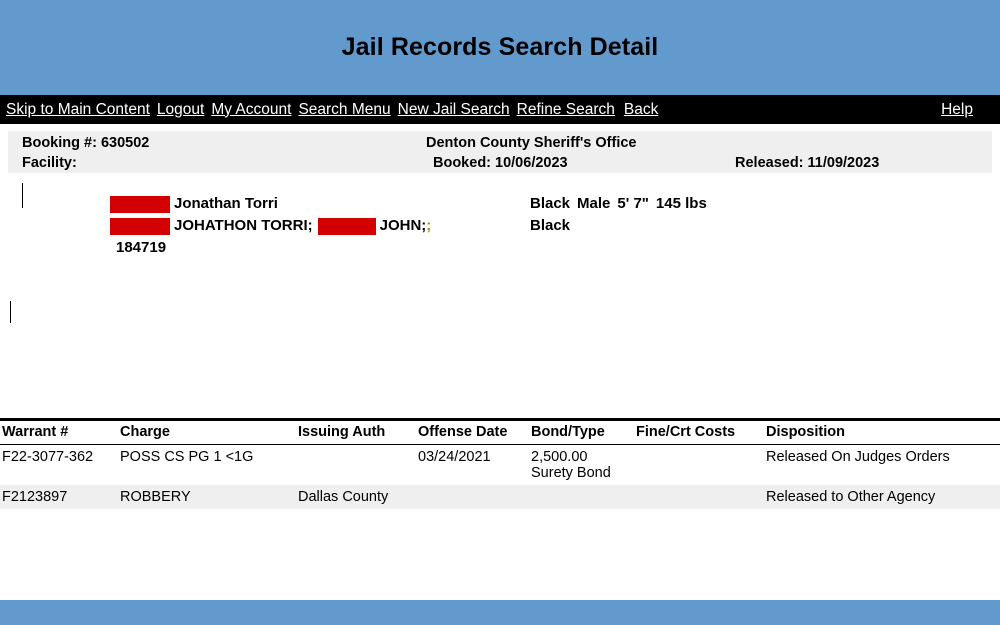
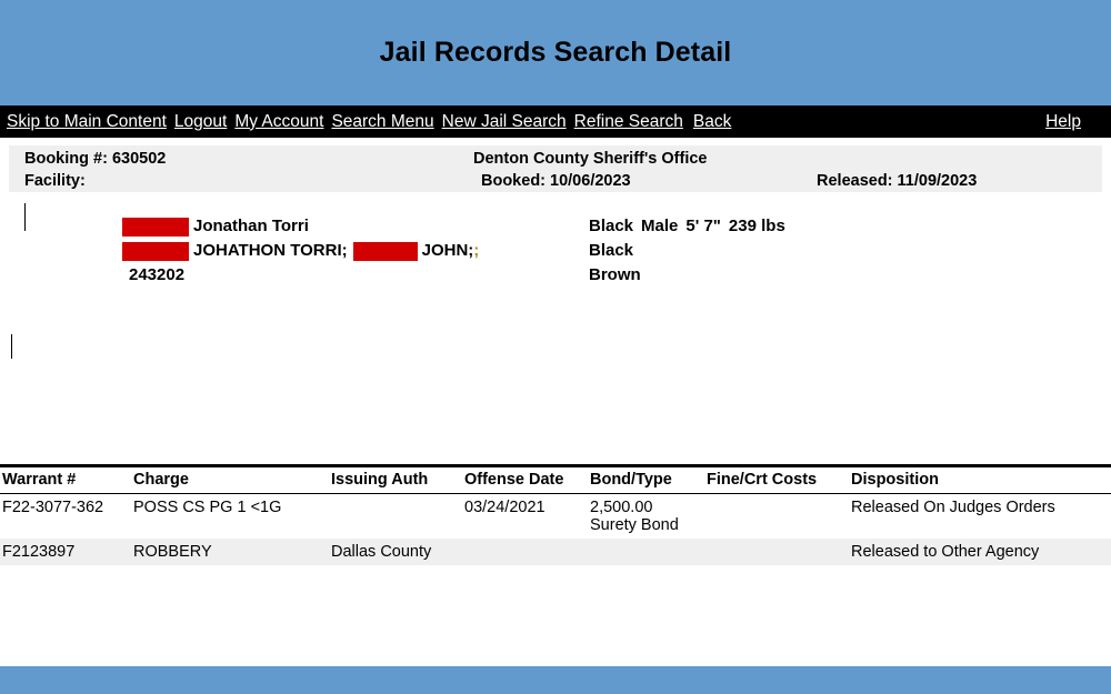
  Jail Records Search Detail
  Skip to Main Content
  Logout
  My Account
  Search Menu
  New Jail Search
  Refine Search
  Back
  Help
  Booking #: 630502
  Facility:
  Denton County Sheriff's Office
  Booked: 10/06/2023
  Released: 11/09/2023
  Jonathan Torri
  JOHATHON TORRI; JOHN;;
- 184719
+ 243202
- Black Male 5' 7" 145 lbs
+ Black Male 5' 7" 239 lbs
  Black
+ Brown
  Warrant #	Charge	Issuing Auth	Offense Date	Bond/Type	Fine/Crt Costs	Disposition
  F22-3077-362	POSS CS PG 1 <1G		03/24/2021	2,500.00 Surety Bond		Released On Judges Orders
  F2123897	ROBBERY	Dallas County				Released to Other Agency
